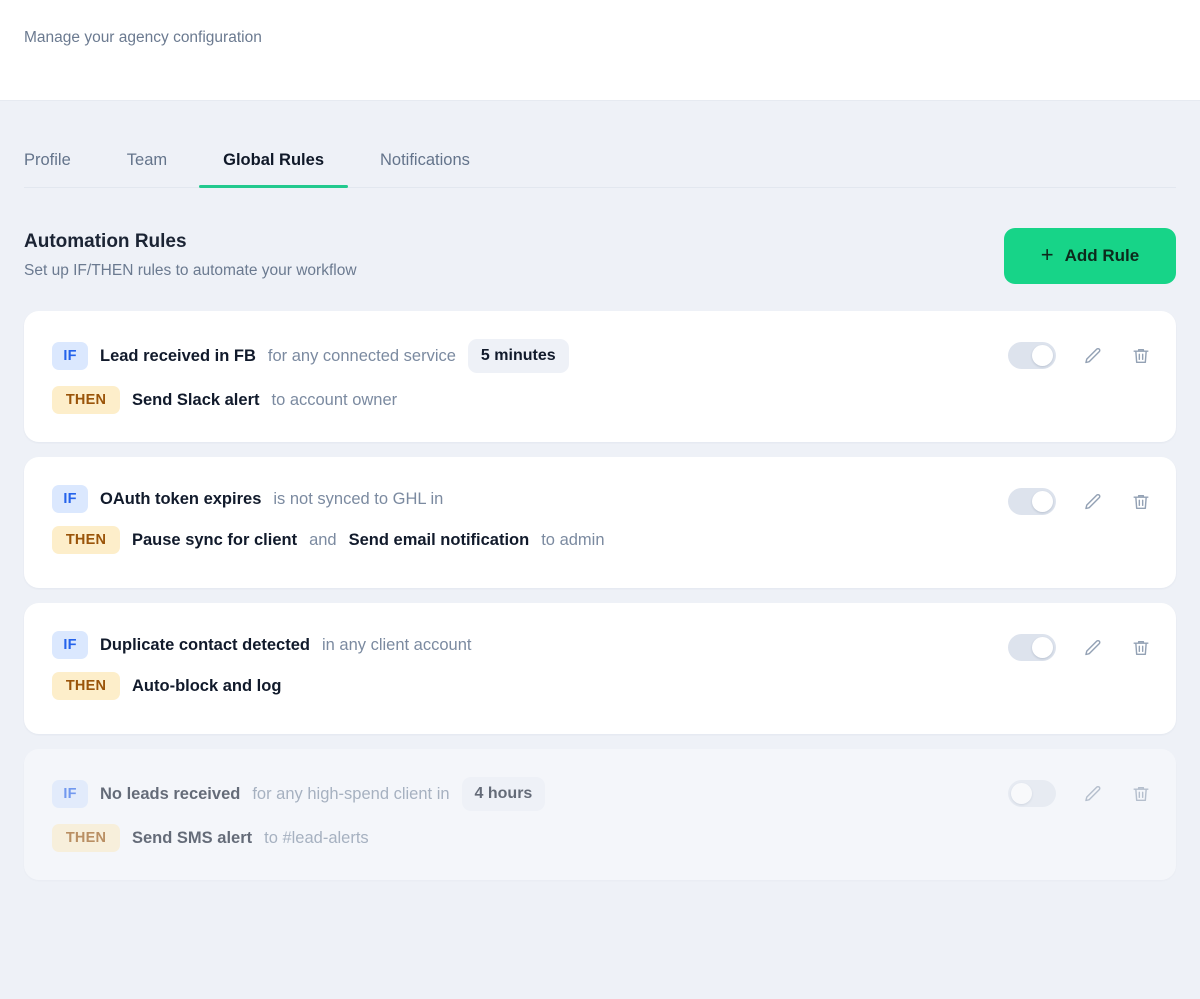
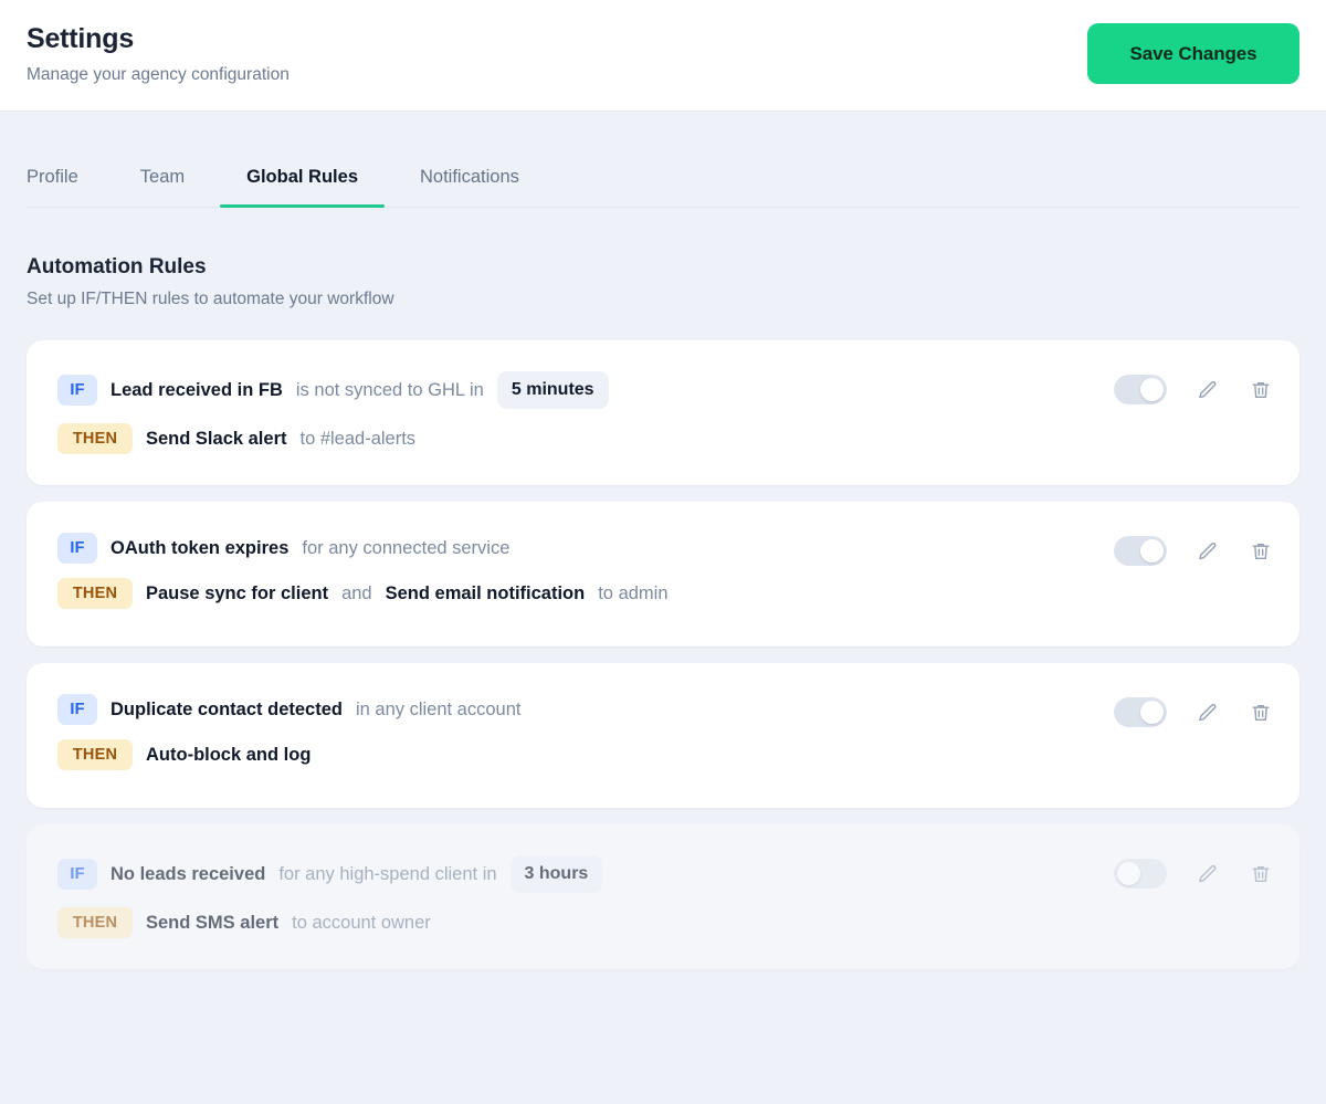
+ Settings
  Manage your agency configuration
+ Save Changes
  Profile
  Team
  Global Rules
  Notifications
  Automation Rules
  Set up IF/THEN rules to automate your workflow
- +
- Add Rule
  IF
  Lead received in FB
- for any connected service
+ is not synced to GHL in
  5 minutes
  THEN
  Send Slack alert
- to account owner
+ to #lead-alerts
  IF
  OAuth token expires
- is not synced to GHL in
+ for any connected service
  THEN
  Pause sync for client
  and
  Send email notification
  to admin
  IF
  Duplicate contact detected
  in any client account
  THEN
  Auto-block and log
  IF
  No leads received
  for any high-spend client in
- 4 hours
+ 3 hours
  THEN
  Send SMS alert
- to #lead-alerts
+ to account owner
